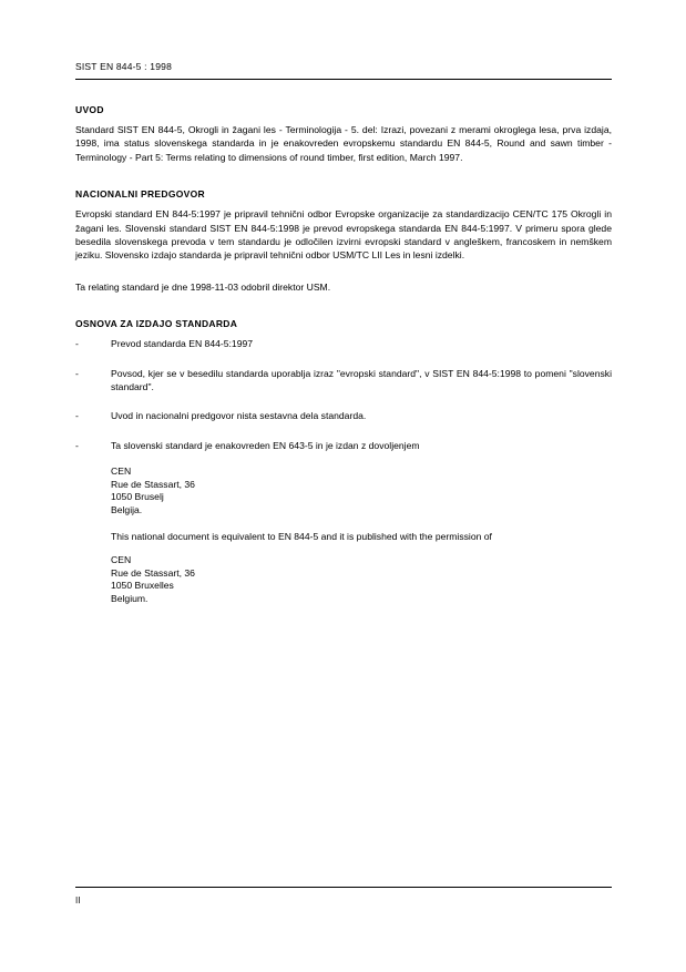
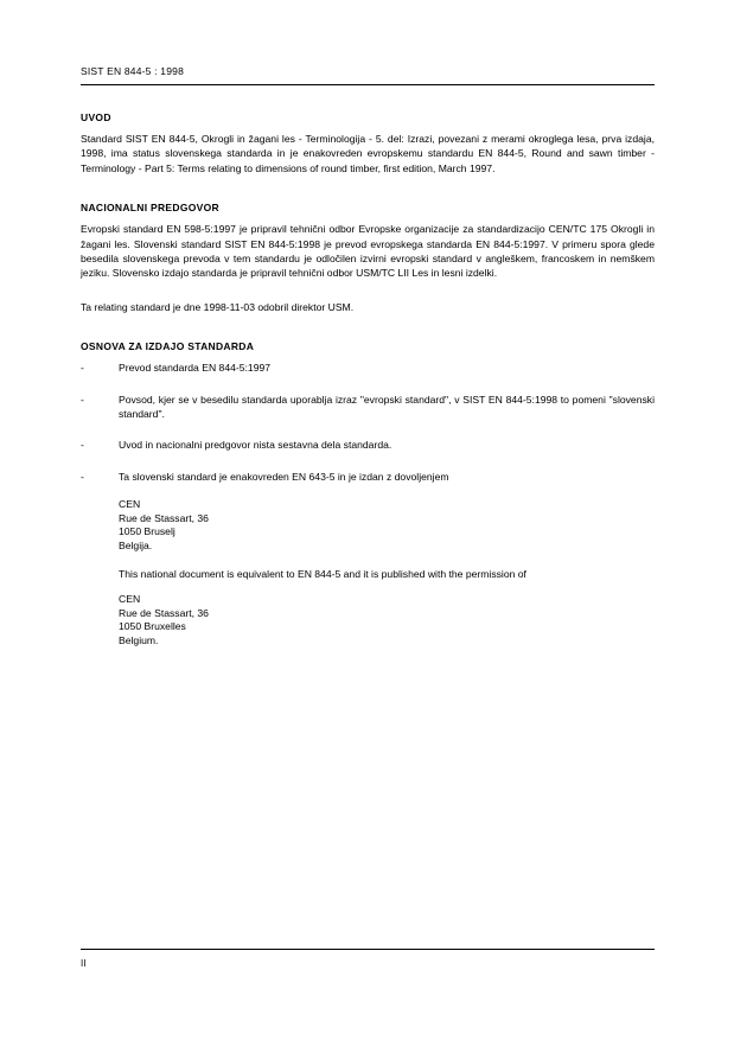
  SIST EN 844-5 : 1998
  UVOD
  Standard SIST EN 844-5, Okrogli in žagani les - Terminologija - 5. del: Izrazi, povezani z merami okroglega lesa, prva izdaja, 1998, ima status slovenskega standarda in je enakovreden evropskemu standardu EN 844-5, Round and sawn timber - Terminology - Part 5: Terms relating to dimensions of round timber, first edition, March 1997.
  NACIONALNI PREDGOVOR
- Evropski standard EN 844-5:1997 je pripravil tehnični odbor Evropske organizacije za standardizacijo CEN/TC 175 Okrogli in žagani les. Slovenski standard SIST EN 844-5:1998 je prevod evropskega standarda EN 844-5:1997. V primeru spora glede besedila slovenskega prevoda v tem standardu je odločilen izvirni evropski standard v angleškem, francoskem in nemškem jeziku. Slovensko izdajo standarda je pripravil tehnični odbor USM/TC LII Les in lesni izdelki.
+ Evropski standard EN 598-5:1997 je pripravil tehnični odbor Evropske organizacije za standardizacijo CEN/TC 175 Okrogli in žagani les. Slovenski standard SIST EN 844-5:1998 je prevod evropskega standarda EN 844-5:1997. V primeru spora glede besedila slovenskega prevoda v tem standardu je odločilen izvirni evropski standard v angleškem, francoskem in nemškem jeziku. Slovensko izdajo standarda je pripravil tehnični odbor USM/TC LII Les in lesni izdelki.
  Ta relating standard je dne 1998-11-03 odobril direktor USM.
  OSNOVA ZA IZDAJO STANDARDA
  -
  Prevod standarda EN 844-5:1997
  -
  Povsod, kjer se v besedilu standarda uporablja izraz "evropski standard", v SIST EN 844-5:1998 to pomeni "slovenski standard".
  -
  Uvod in nacionalni predgovor nista sestavna dela standarda.
  -
  Ta slovenski standard je enakovreden EN 643-5 in je izdan z dovoljenjem
  CEN
  Rue de Stassart, 36
  1050 Bruselj
  Belgija.
  This national document is equivalent to EN 844-5 and it is published with the permission of
  CEN
  Rue de Stassart, 36
  1050 Bruxelles
  Belgium.
  II
